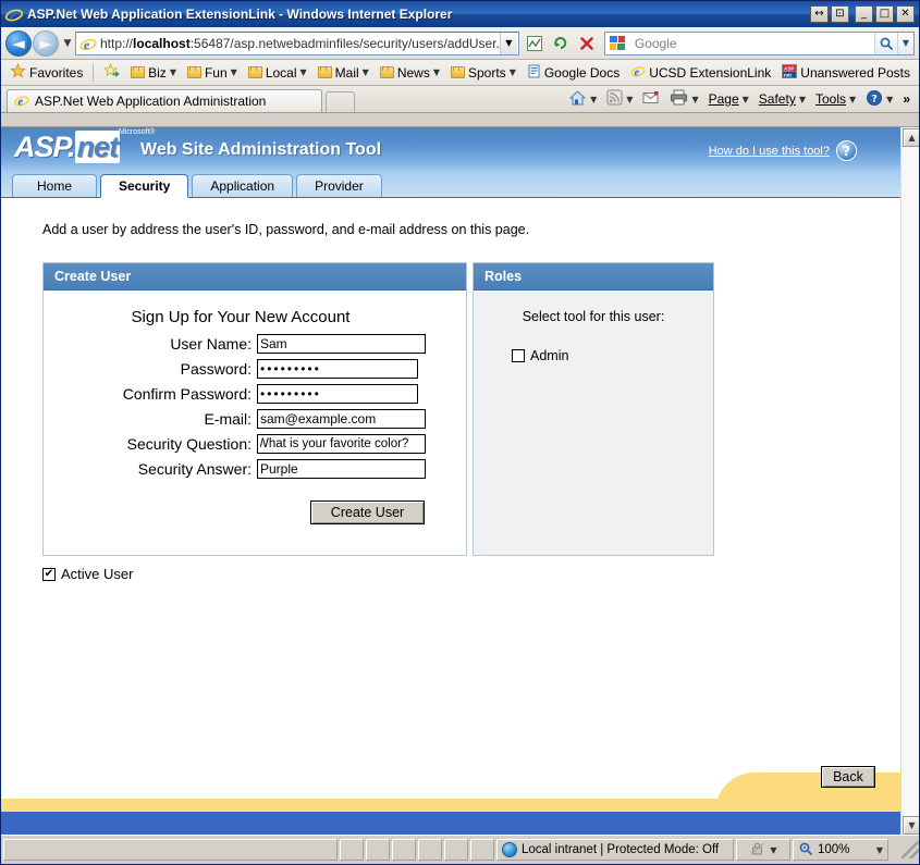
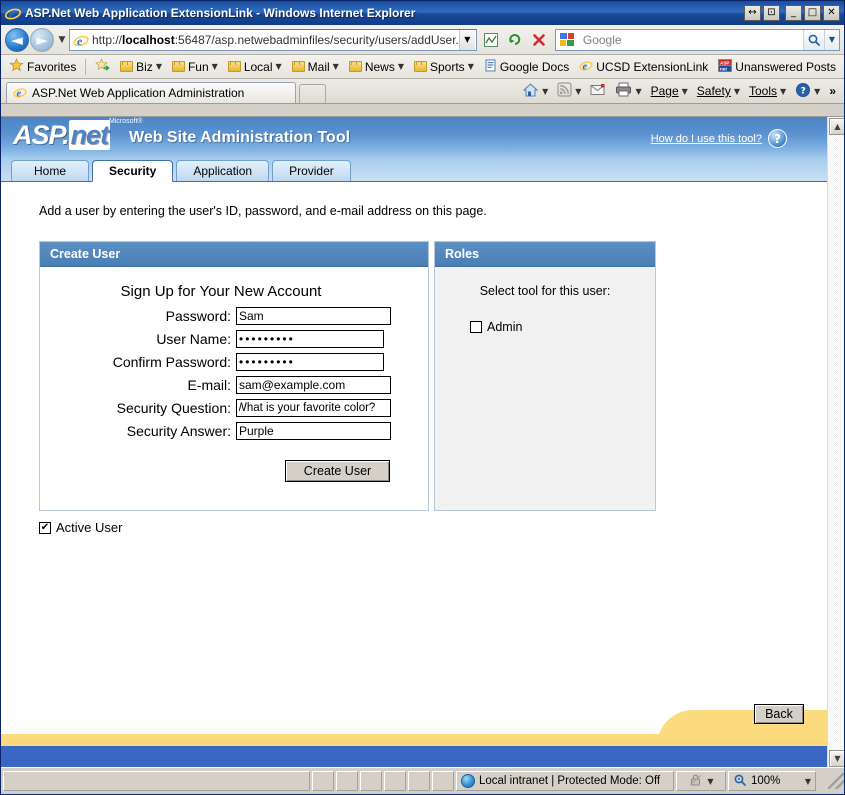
  e
  ASP.Net Web Application ExtensionLink - Windows Internet Explorer
  ↔
  ⊡
  _
  □
  ✕
  ◄
  ►
  ▼
  e
  http://localhost:56487/asp.netwebadminfiles/security/users/addUser.
  ▼
  Google
  ▼
  Favorites
  Biz
  ▼
  Fun
  ▼
  Local
  ▼
  Mail
  ▼
  News
  ▼
  Sports
  ▼
  Google Docs
  e
  UCSD ExtensionLink
  Unanswered Posts
  e
  ASP.Net Web Application Administration
  ▼
  ▼
  ▼
  Page
  ▼
  Safety
  ▼
  Tools
  ▼
  ?
  ▼
  »
  ASP.net
  Web Site Administration Tool
  How do I use this tool?
  ?
  Home
  Security
  Application
  Provider
- Add a user by address the user's ID, password, and e-mail address on this page.
+ Add a user by entering the user's ID, password, and e-mail address on this page.
  Create User
  Sign Up for Your New Account
- User Name:
+ Password:
  Sam
- Password:
+ User Name:
  •••••••••
  Confirm Password:
  •••••••••
  E-mail:
  sam@example.com
  Security Question:
  What is your favorite color?
  Security Answer:
  Purple
  Create User
  Roles
  Select tool for this user:
  Admin
  ✔
  Active User
  Back
  ▲
  ▼
  Local intranet | Protected Mode: Off
  ▼
  100%
  ▼
